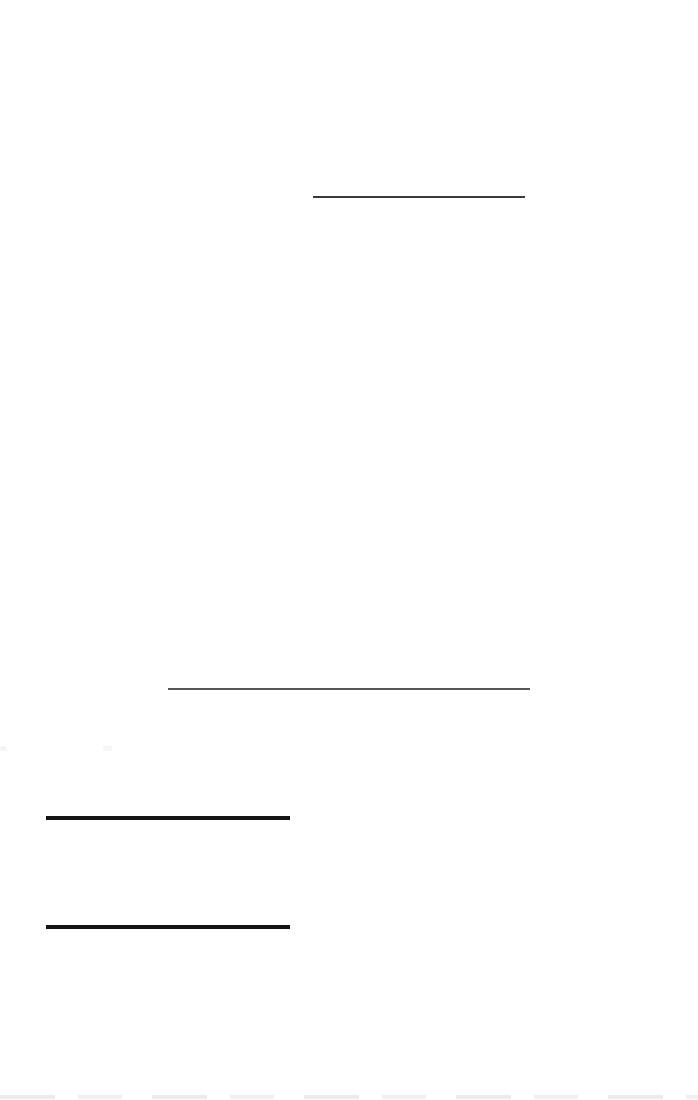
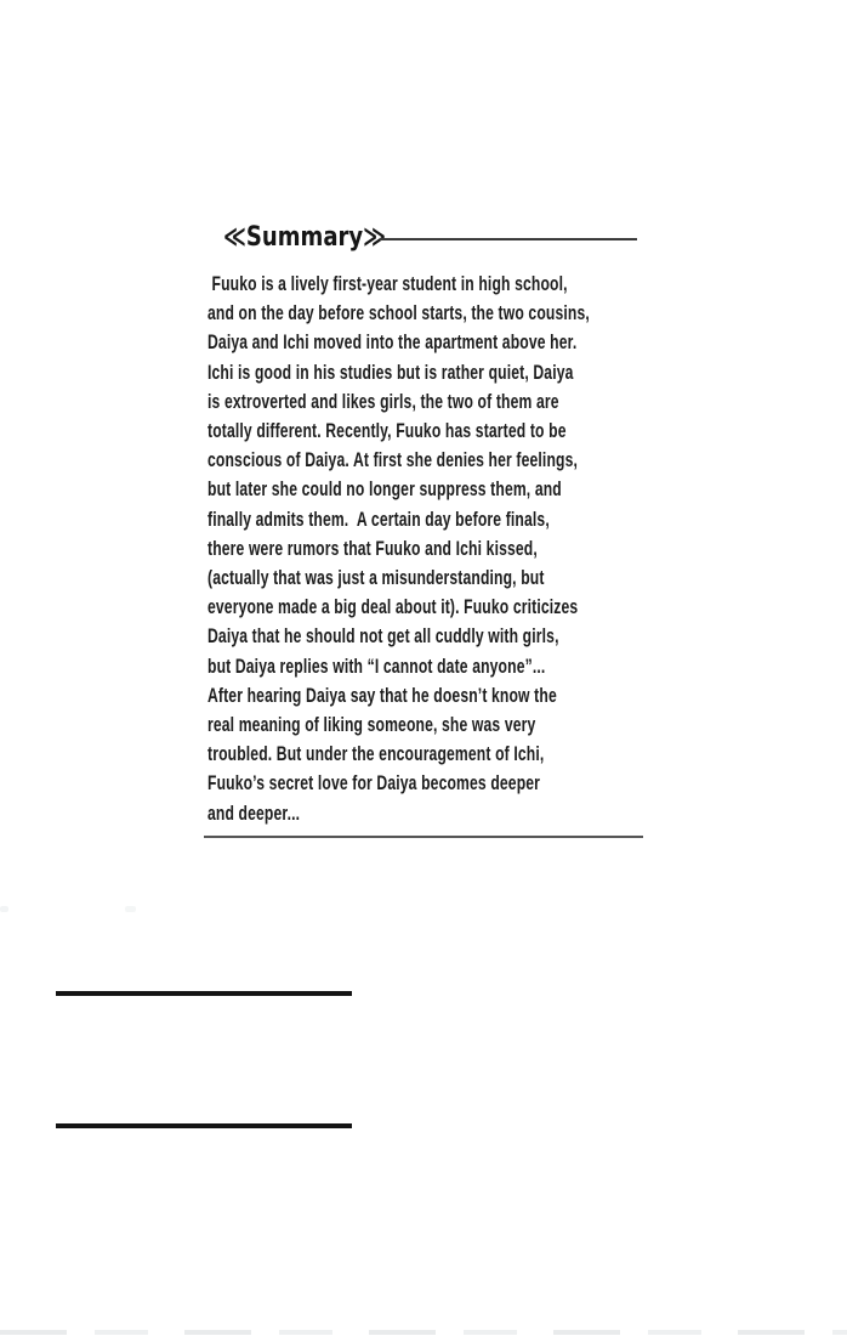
+ ≪Summary≫
+ Fuuko is a lively first-year student in high school,
+ and on the day before school starts, the two cousins,
+ Daiya and Ichi moved into the apartment above her.
+ Ichi is good in his studies but is rather quiet, Daiya
+ is extroverted and likes girls, the two of them are
+ totally different. Recently, Fuuko has started to be
+ conscious of Daiya. At first she denies her feelings,
+ but later she could no longer suppress them, and
+ finally admits them. A certain day before finals,
+ there were rumors that Fuuko and Ichi kissed,
+ (actually that was just a misunderstanding, but
+ everyone made a big deal about it). Fuuko criticizes
+ Daiya that he should not get all cuddly with girls,
+ but Daiya replies with “I cannot date anyone”...
+ After hearing Daiya say that he doesn’t know the
+ real meaning of liking someone, she was very
+ troubled. But under the encouragement of Ichi,
+ Fuuko’s secret love for Daiya becomes deeper
+ and deeper...
